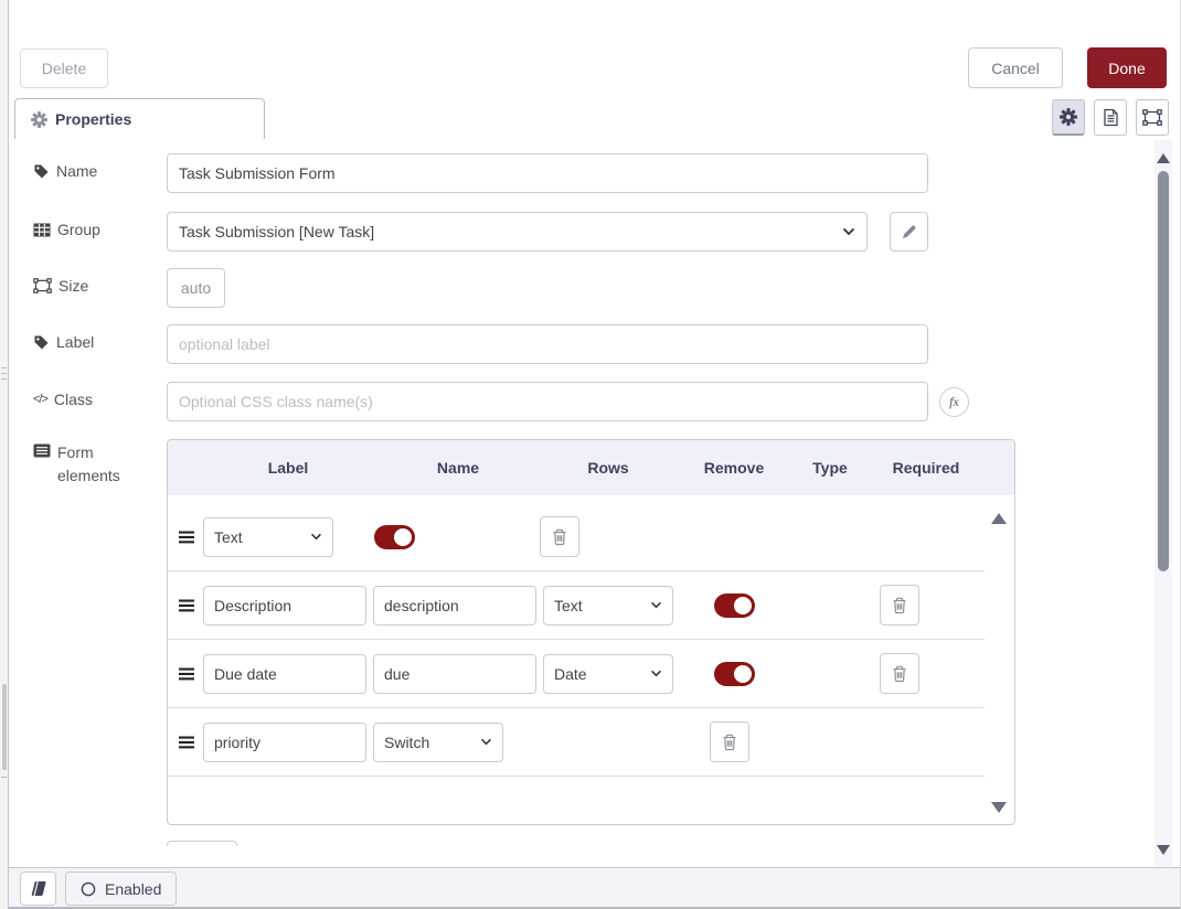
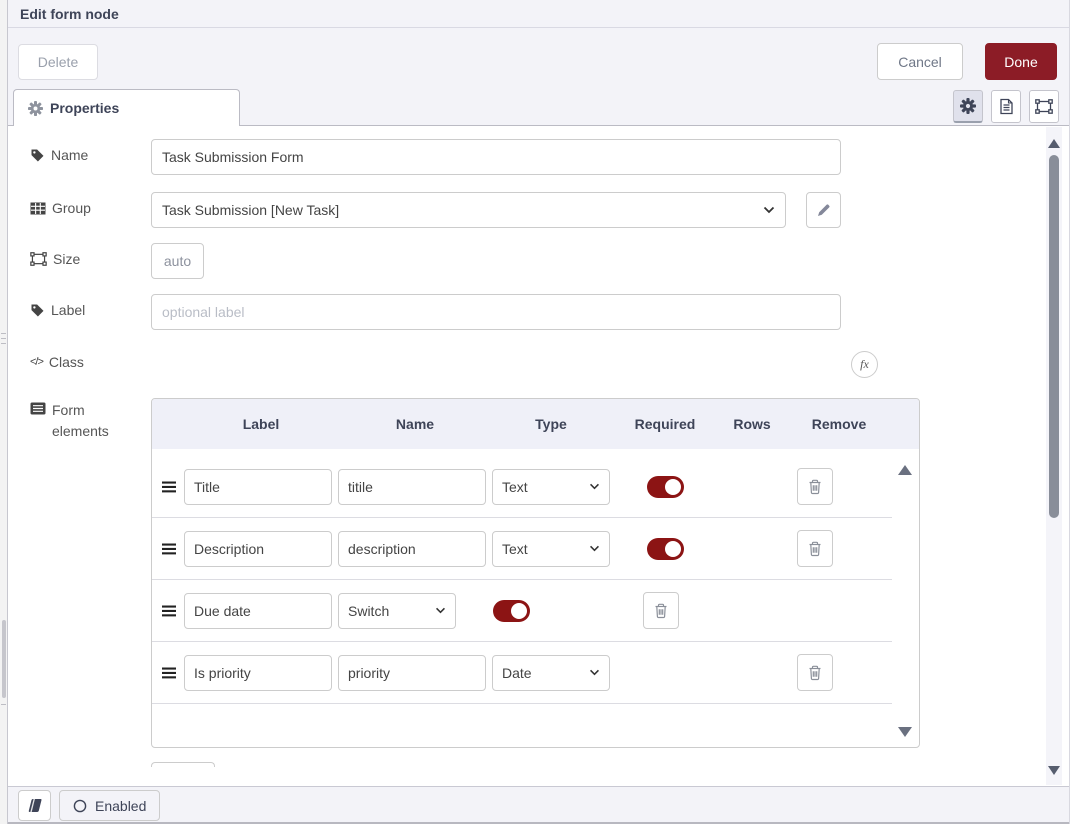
+ Edit form node
  Delete
  Cancel
  Done
  Properties
  Name
  Task Submission Form
  Group
  Task Submission [New Task]
  Size
  auto
  Label
  optional label
  </>
  Class
- Optional CSS class name(s)
  fx
  Form elements
  Label
  Name
- Rows
+ Type
- Remove
+ Required
- Type
+ Rows
- Required
+ Remove
+ Title
+ titile
  Text
  Description
  description
  Text
  Due date
- due
- Date
+ Switch
+ Is priority
  priority
- Switch
+ Date
  Enabled
